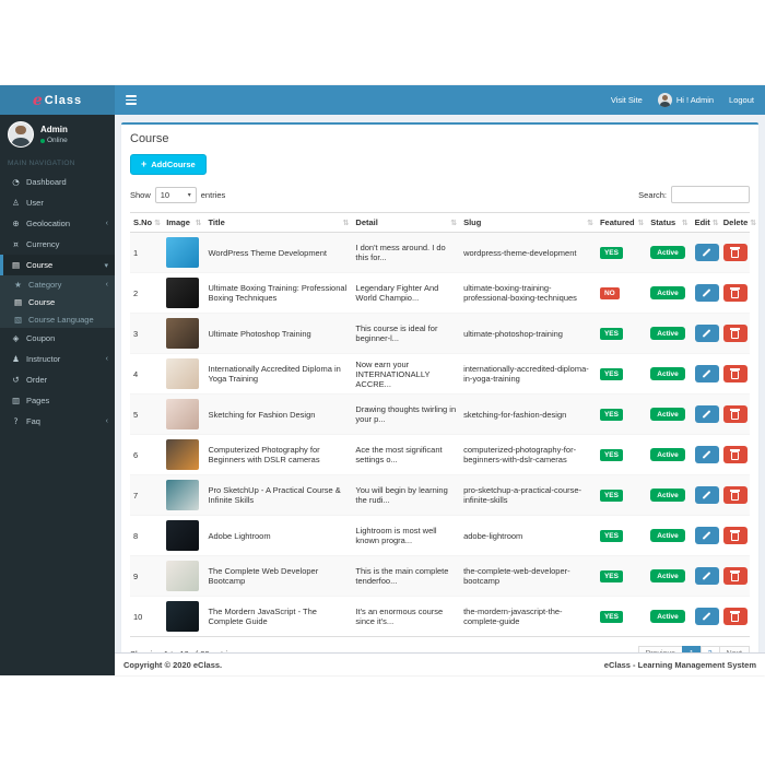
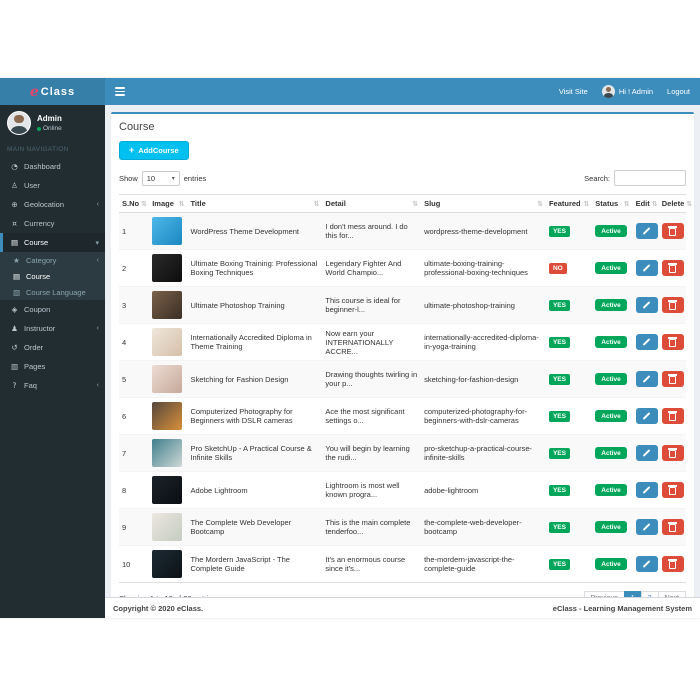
  e
  Class
  Visit Site
  Hi ! Admin
  Logout
  Admin
  ◔
  Dashboard
  ♙
  User
  ⊕
  Geolocation
  ¤
  Currency
  ▤
  Course
  ★
  Category
  ▤
  Course
  ▧
  Course Language
  ◈
  Coupon
  ♟
  Instructor
  ↺
  Order
  ▥
  Pages
  ?
  Faq
  Course
  +
  AddCourse
  Show
  10
  entries
  Search:
  S.No ⇅	Image ⇅	Title ⇅	Detail ⇅	Slug ⇅	Featured ⇅	Status ⇅	Edit ⇅	Delete ⇅
  1		WordPress Theme Development	I don't mess around. I do this for...	wordpress-theme-development
  2		Ultimate Boxing Training: Professional Boxing Techniques	Legendary Fighter And World Champio...	ultimate-boxing-training-professional-boxing-techniques
  3		Ultimate Photoshop Training	This course is ideal for beginner-l...	ultimate-photoshop-training
- 4		Internationally Accredited Diploma in Yoga Training	Now earn your INTERNATIONALLY ACCRE...	internationally-accredited-diploma-in-yoga-training
+ 4		Internationally Accredited Diploma in Theme Training	Now earn your INTERNATIONALLY ACCRE...	internationally-accredited-diploma-in-yoga-training
  5		Sketching for Fashion Design	Drawing thoughts twirling in your p...	sketching-for-fashion-design
  6		Computerized Photography for Beginners with DSLR cameras	Ace the most significant settings o...	computerized-photography-for-beginners-with-dslr-cameras
  7		Pro SketchUp - A Practical Course & Infinite Skills	You will begin by learning the rudi...	pro-sketchup-a-practical-course-infinite-skills
  8		Adobe Lightroom	Lightroom is most well known progra...	adobe-lightroom
  9		The Complete Web Developer Bootcamp	This is the main complete tenderfoo...	the-complete-web-developer-bootcamp
  10		The Mordern JavaScript - The Complete Guide	It's an enormous course since it's...	the-mordern-javascript-the-complete-guide
  Copyright © 2020 eClass.
  eClass - Learning Management System
